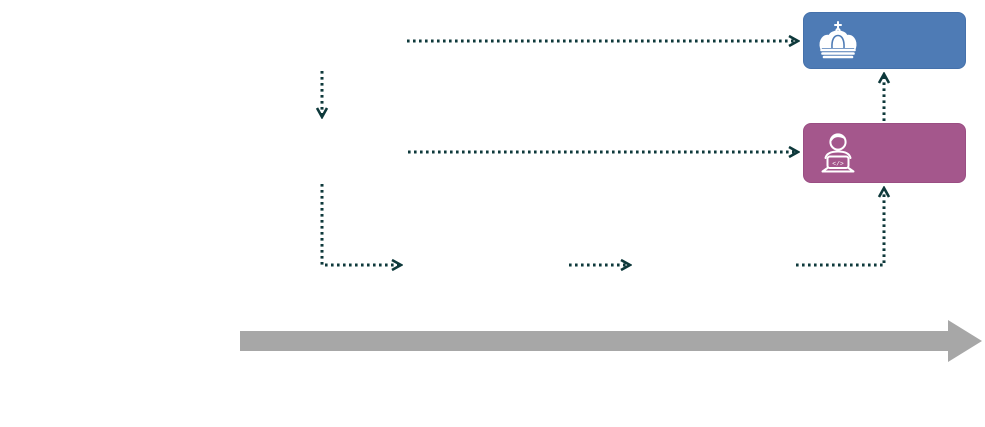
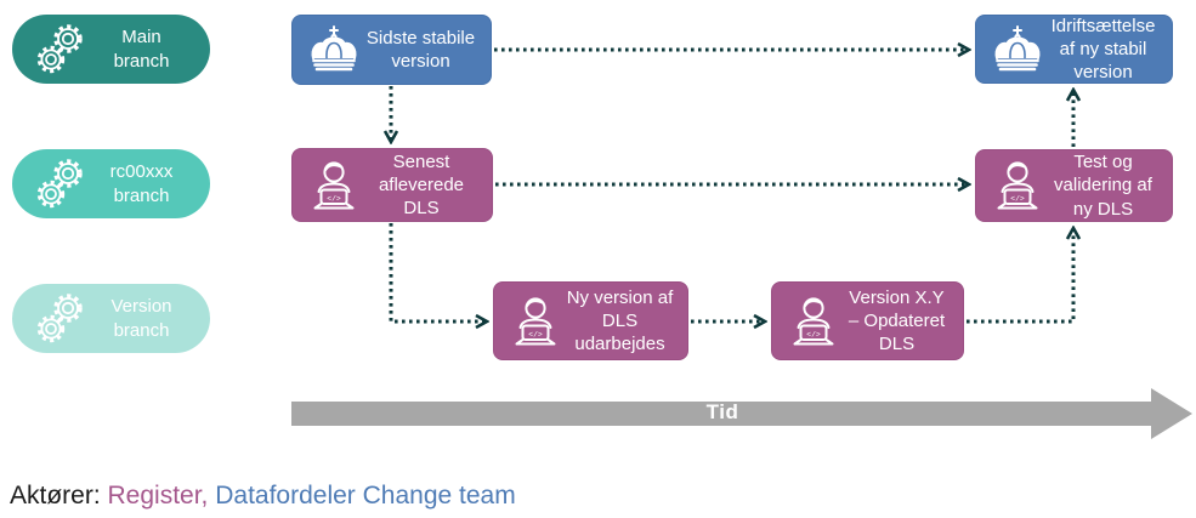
+ Main branch
+ rc00xxx branch
+ Version branch
+ Sidste stabile version
+ Idriftsættelse af ny stabil version
+ Senest afleverede DLS
+ Test og validering af ny DLS
+ Ny version af DLS udarbejdes
+ Version X.Y – Opdateret DLS
+ Tid
+ Aktører: Register, Datafordeler Change team
